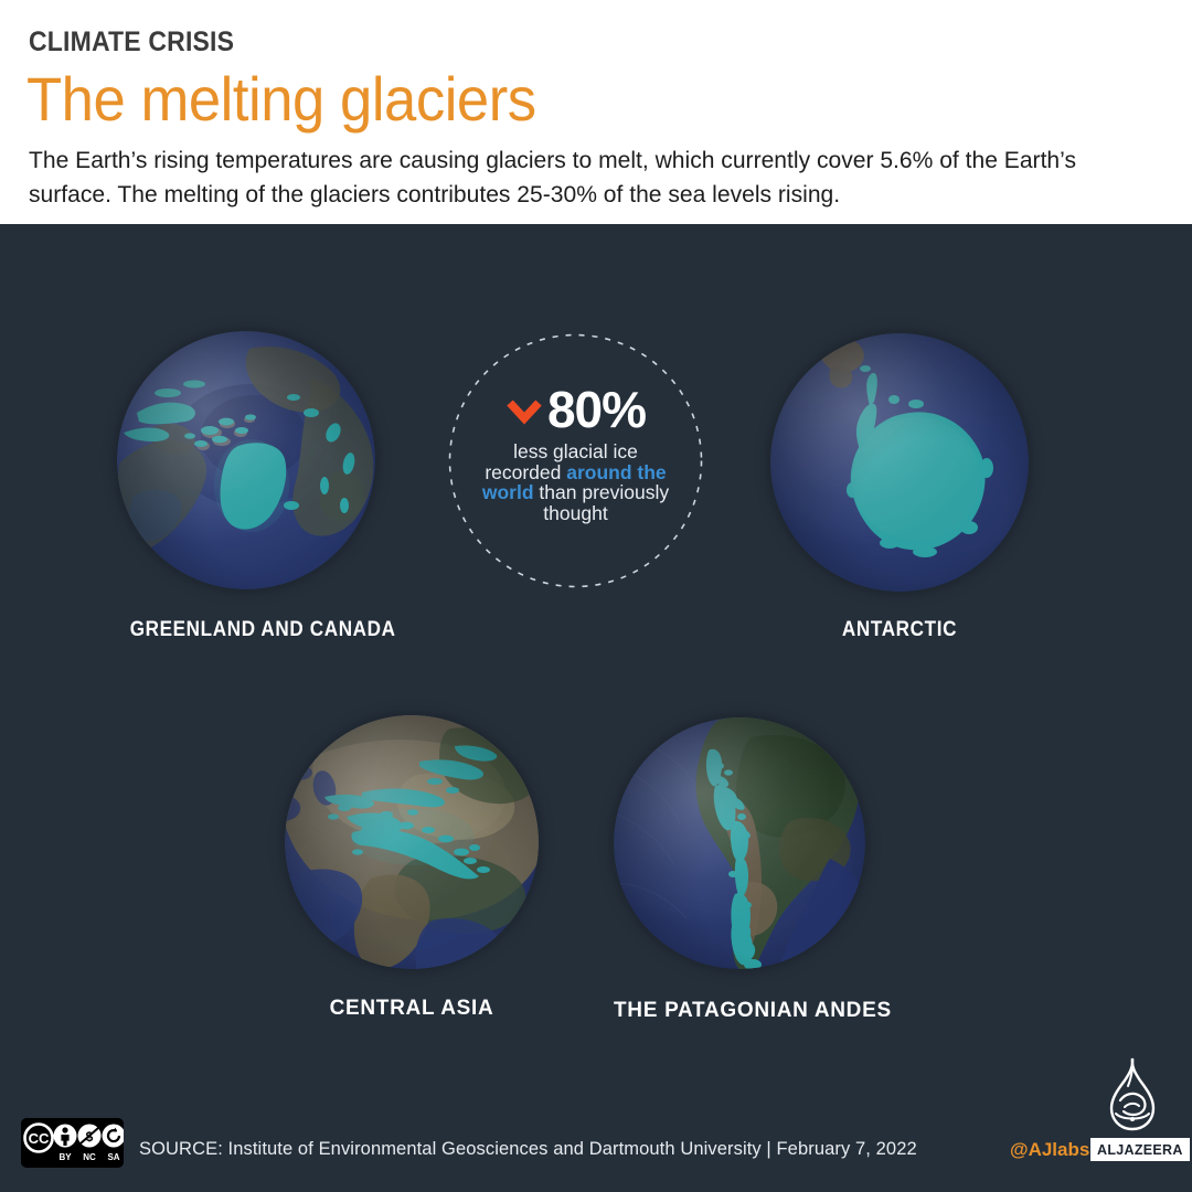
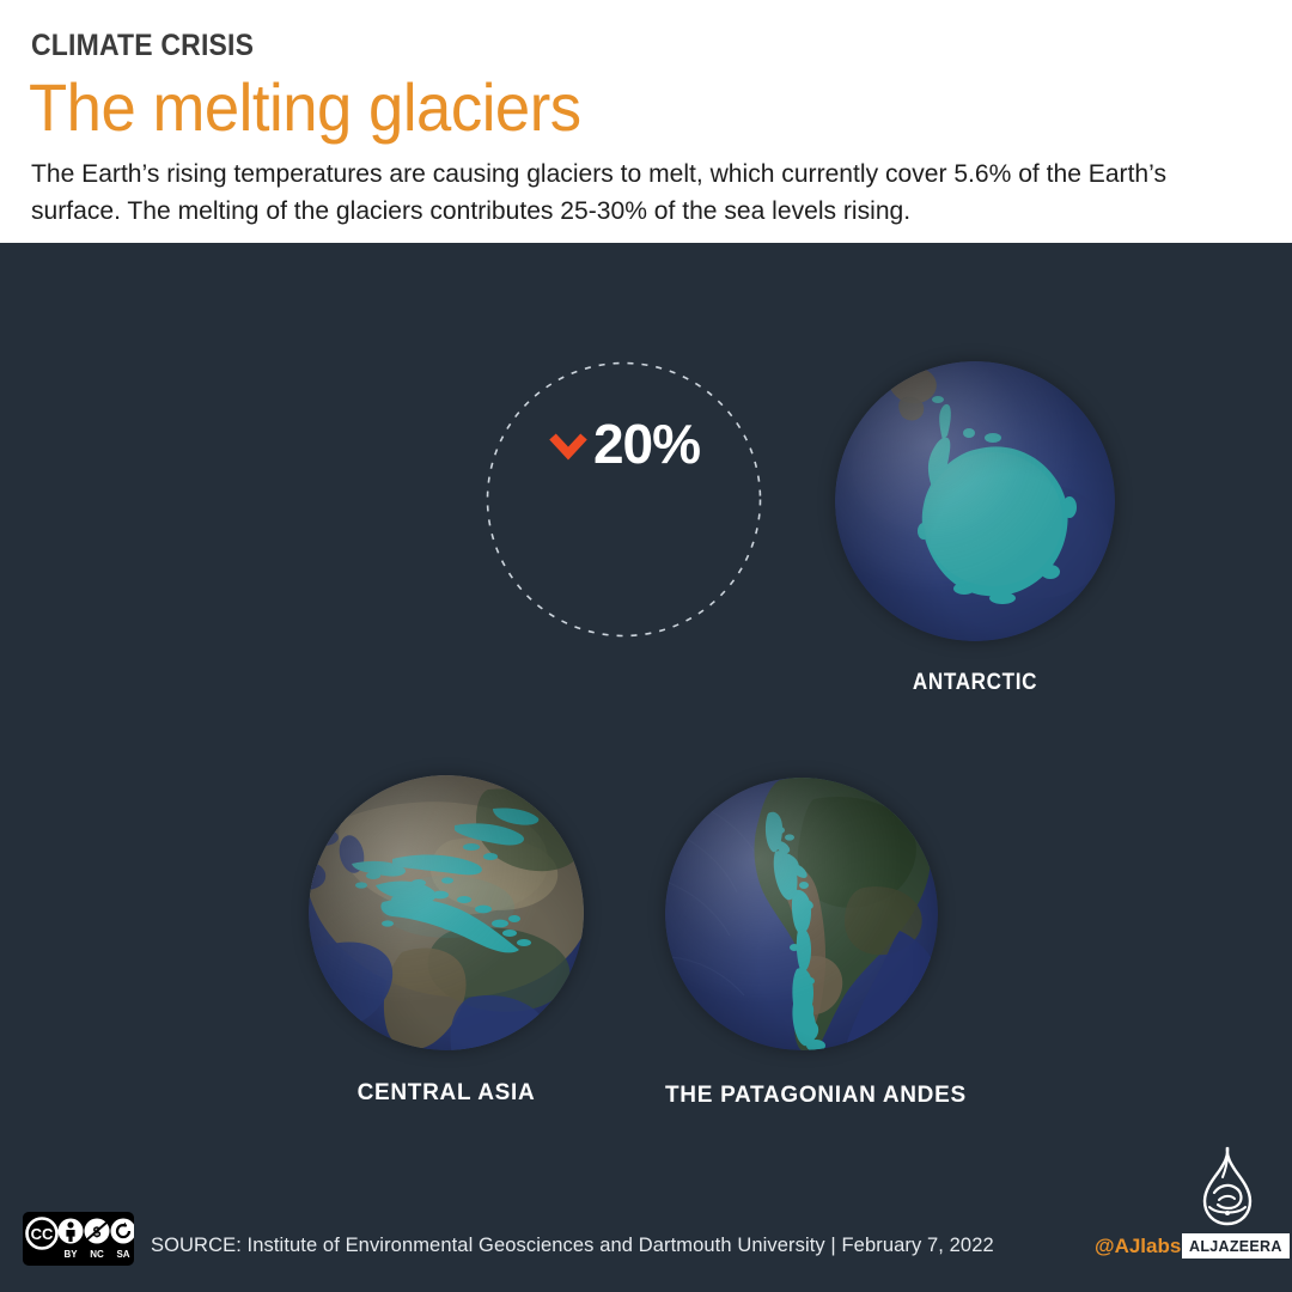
  CLIMATE CRISIS
  The melting glaciers
  The Earth’s rising temperatures are causing glaciers to melt, which currently cover 5.6% of the Earth’s surface. The melting of the glaciers contributes 25-30% of the sea levels rising.
- GREENLAND AND CANADA
  ANTARCTIC
  CENTRAL ASIA
  THE PATAGONIAN ANDES
- 80%
+ 20%
- less glacial ice recorded around the world than previously thought
  CC
  BY
  NC
  SA
  SOURCE: Institute of Environmental Geosciences and Dartmouth University | February 7, 2022
  @AJlabs
  ALJAZEERA
